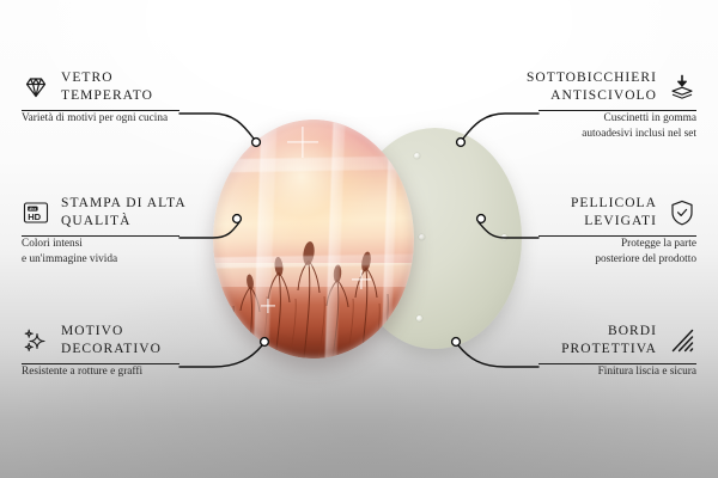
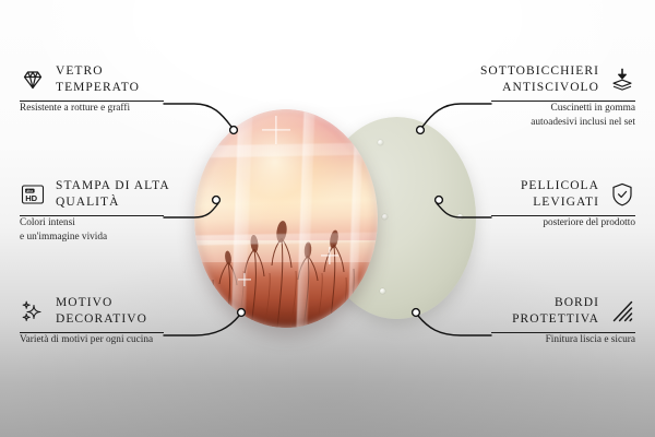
  VETRO
  TEMPERATO
- Varietà di motivi per ogni cucina
+ Resistente a rotture e graffi
  HD
  STAMPA DI ALTA
  QUALITÀ
  Colori intensi
  e un'immagine vivida
  MOTIVO
  DECORATIVO
- Resistente a rotture e graffi
+ Varietà di motivi per ogni cucina
  SOTTOBICCHIERI
  ANTISCIVOLO
  Cuscinetti in gomma
  autoadesivi inclusi nel set
  PELLICOLA
  LEVIGATI
- Protegge la parte
  posteriore del prodotto
  BORDI
  PROTETTIVA
  Finitura liscia e sicura
